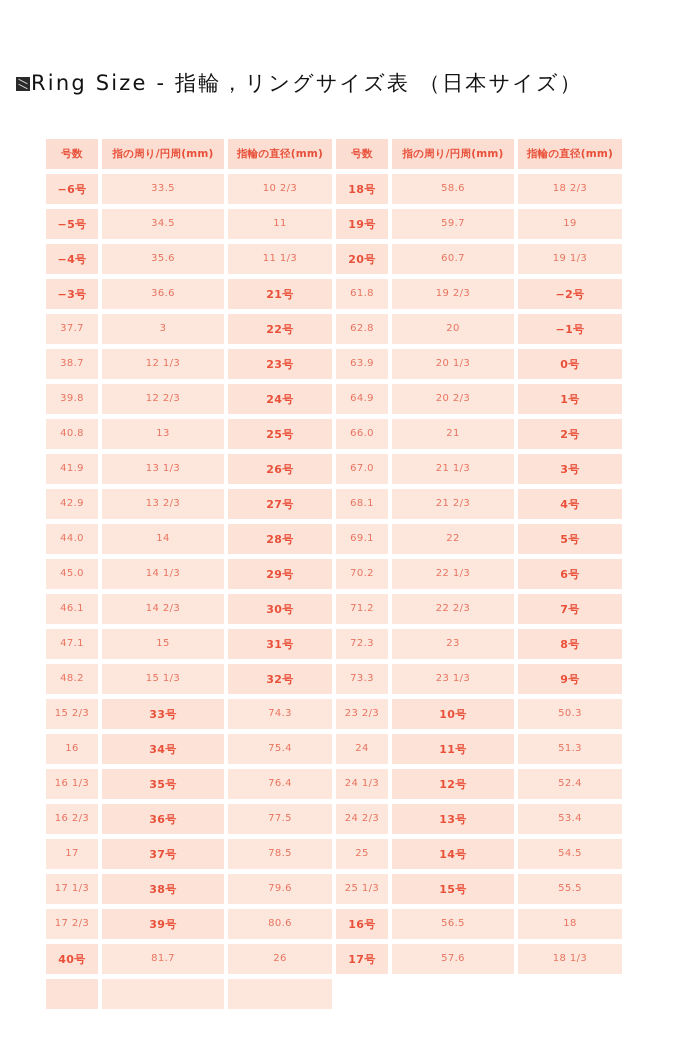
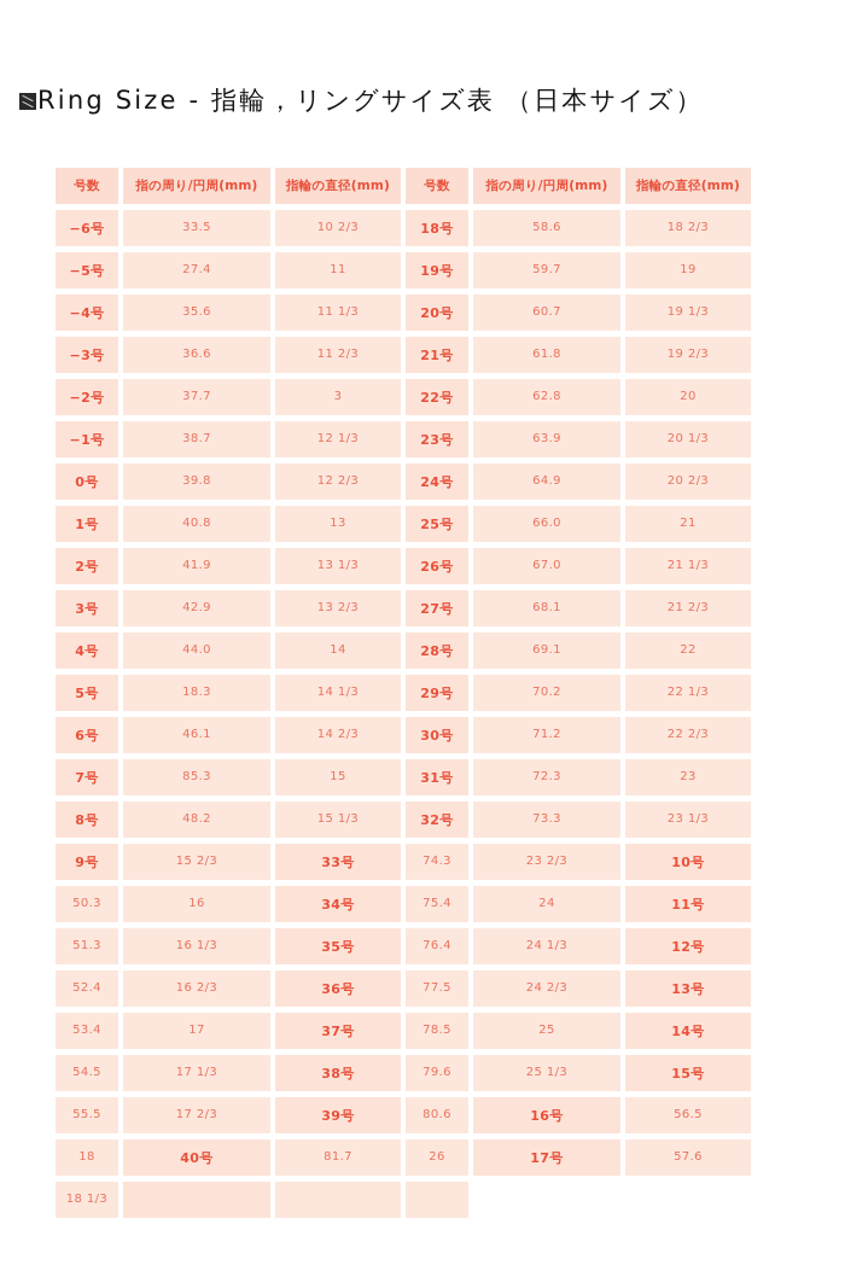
  Ring Size - 指輪，リングサイズ表 （日本サイズ）
  号数
  指の周り/円周(mm)
  指輪の直径(mm)
  号数
  指の周り/円周(mm)
  指輪の直径(mm)
  −6号
  33.5
  10 2/3
  18号
  58.6
  18 2/3
  −5号
- 34.5
+ 27.4
  11
  19号
  59.7
  19
  −4号
  35.6
  11 1/3
  20号
  60.7
  19 1/3
  −3号
  36.6
+ 11 2/3
  21号
  61.8
  19 2/3
  −2号
  37.7
  3
  22号
  62.8
  20
  −1号
  38.7
  12 1/3
  23号
  63.9
  20 1/3
  0号
  39.8
  12 2/3
  24号
  64.9
  20 2/3
  1号
  40.8
  13
  25号
  66.0
  21
  2号
  41.9
  13 1/3
  26号
  67.0
  21 1/3
  3号
  42.9
  13 2/3
  27号
  68.1
  21 2/3
  4号
  44.0
  14
  28号
  69.1
  22
  5号
- 45.0
+ 18.3
  14 1/3
  29号
  70.2
  22 1/3
  6号
  46.1
  14 2/3
  30号
  71.2
  22 2/3
  7号
- 47.1
+ 85.3
  15
  31号
  72.3
  23
  8号
  48.2
  15 1/3
  32号
  73.3
  23 1/3
  9号
  15 2/3
  33号
  74.3
  23 2/3
  10号
  50.3
  16
  34号
  75.4
  24
  11号
  51.3
  16 1/3
  35号
  76.4
  24 1/3
  12号
  52.4
  16 2/3
  36号
  77.5
  24 2/3
  13号
  53.4
  17
  37号
  78.5
  25
  14号
  54.5
  17 1/3
  38号
  79.6
  25 1/3
  15号
  55.5
  17 2/3
  39号
  80.6
  16号
  56.5
  18
  40号
  81.7
  26
  17号
  57.6
  18 1/3
